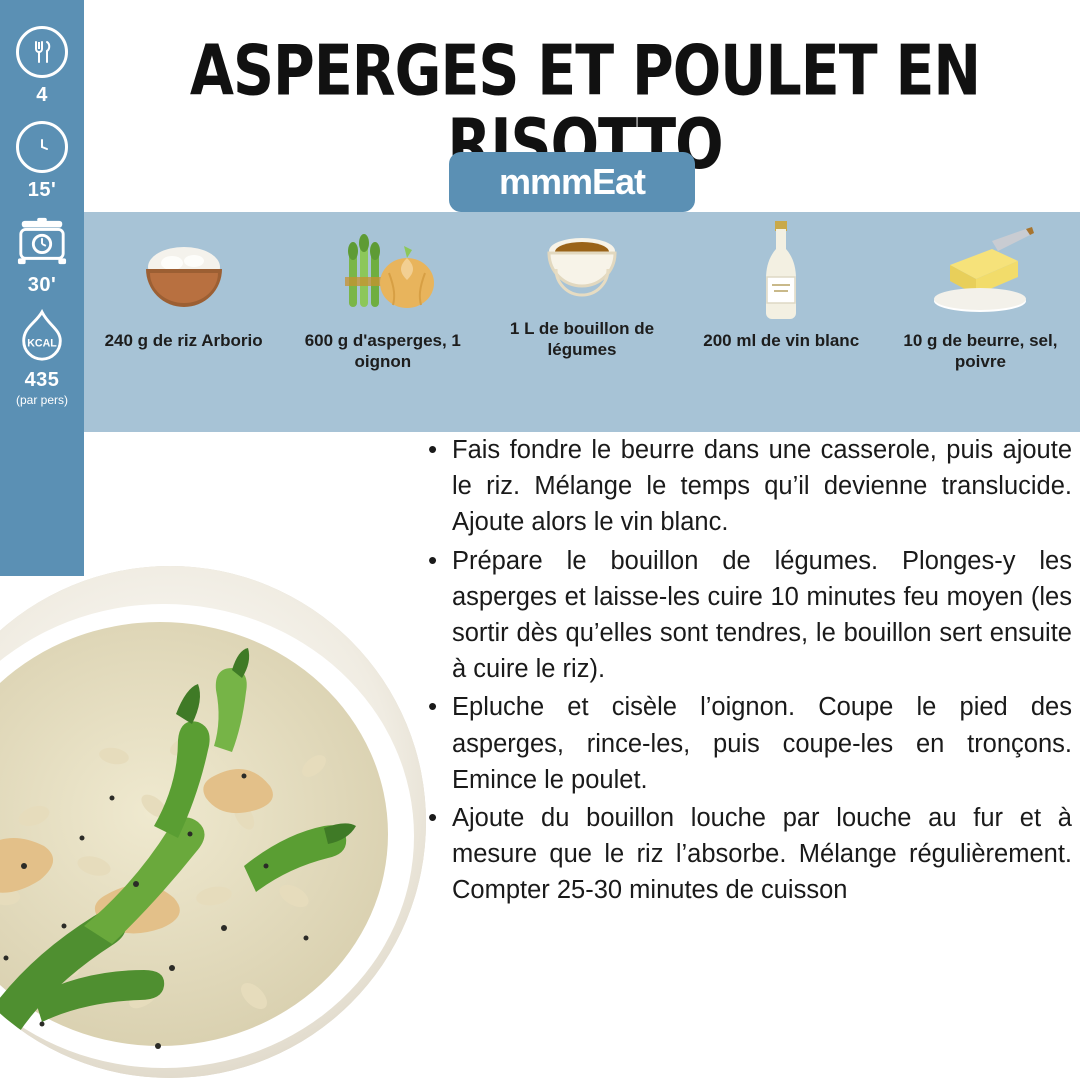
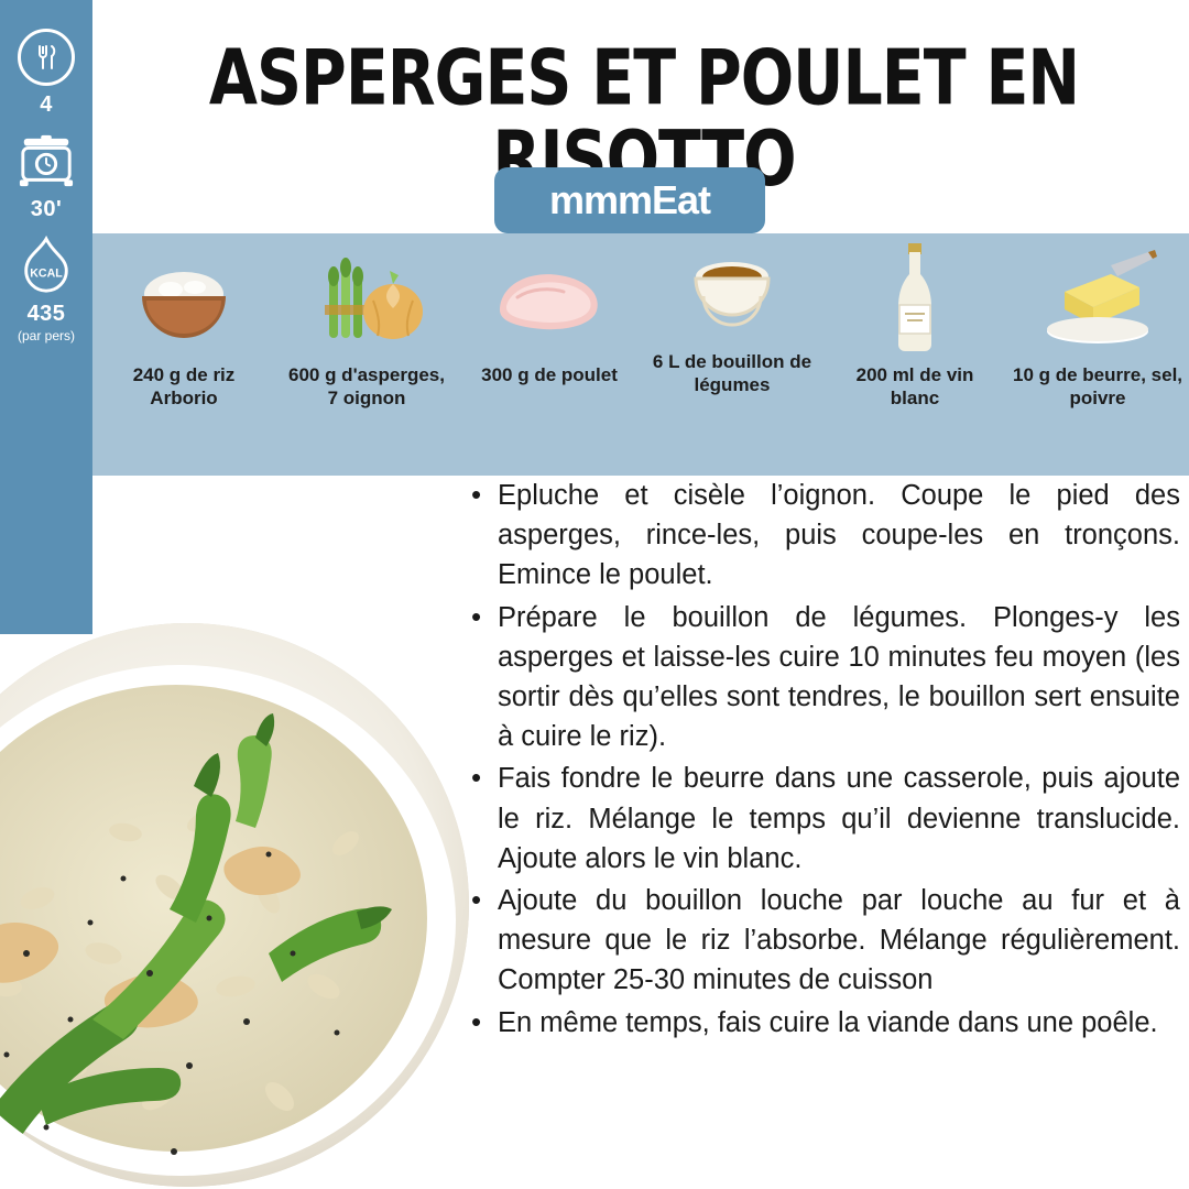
  4
- 15'
  30'
  KCAL
  435
  (par pers)
  ASPERGES ET POULET EN RISOTTO
  mmmEat
  240 g de riz Arborio
- 600 g d'asperges, 1 oignon
+ 600 g d'asperges, 7 oignon
+ 300 g de poulet
- 1 L de bouillon de légumes
+ 6 L de bouillon de légumes
  200 ml de vin blanc
  10 g de beurre, sel, poivre
- Fais fondre le beurre dans une casserole, puis ajoute le riz. Mélange le temps qu’il devienne translucide. Ajoute alors le vin blanc.
+ Epluche et cisèle l’oignon. Coupe le pied des asperges, rince-les, puis coupe-les en tronçons. Emince le poulet.
  Prépare le bouillon de légumes. Plonges-y les asperges et laisse-les cuire 10 minutes feu moyen (les sortir dès qu’elles sont tendres, le bouillon sert ensuite à cuire le riz).
- Epluche et cisèle l’oignon. Coupe le pied des asperges, rince-les, puis coupe-les en tronçons. Emince le poulet.
+ Fais fondre le beurre dans une casserole, puis ajoute le riz. Mélange le temps qu’il devienne translucide. Ajoute alors le vin blanc.
  Ajoute du bouillon louche par louche au fur et à mesure que le riz l’absorbe. Mélange régulièrement. Compter 25-30 minutes de cuisson
+ En même temps, fais cuire la viande dans une poêle.
